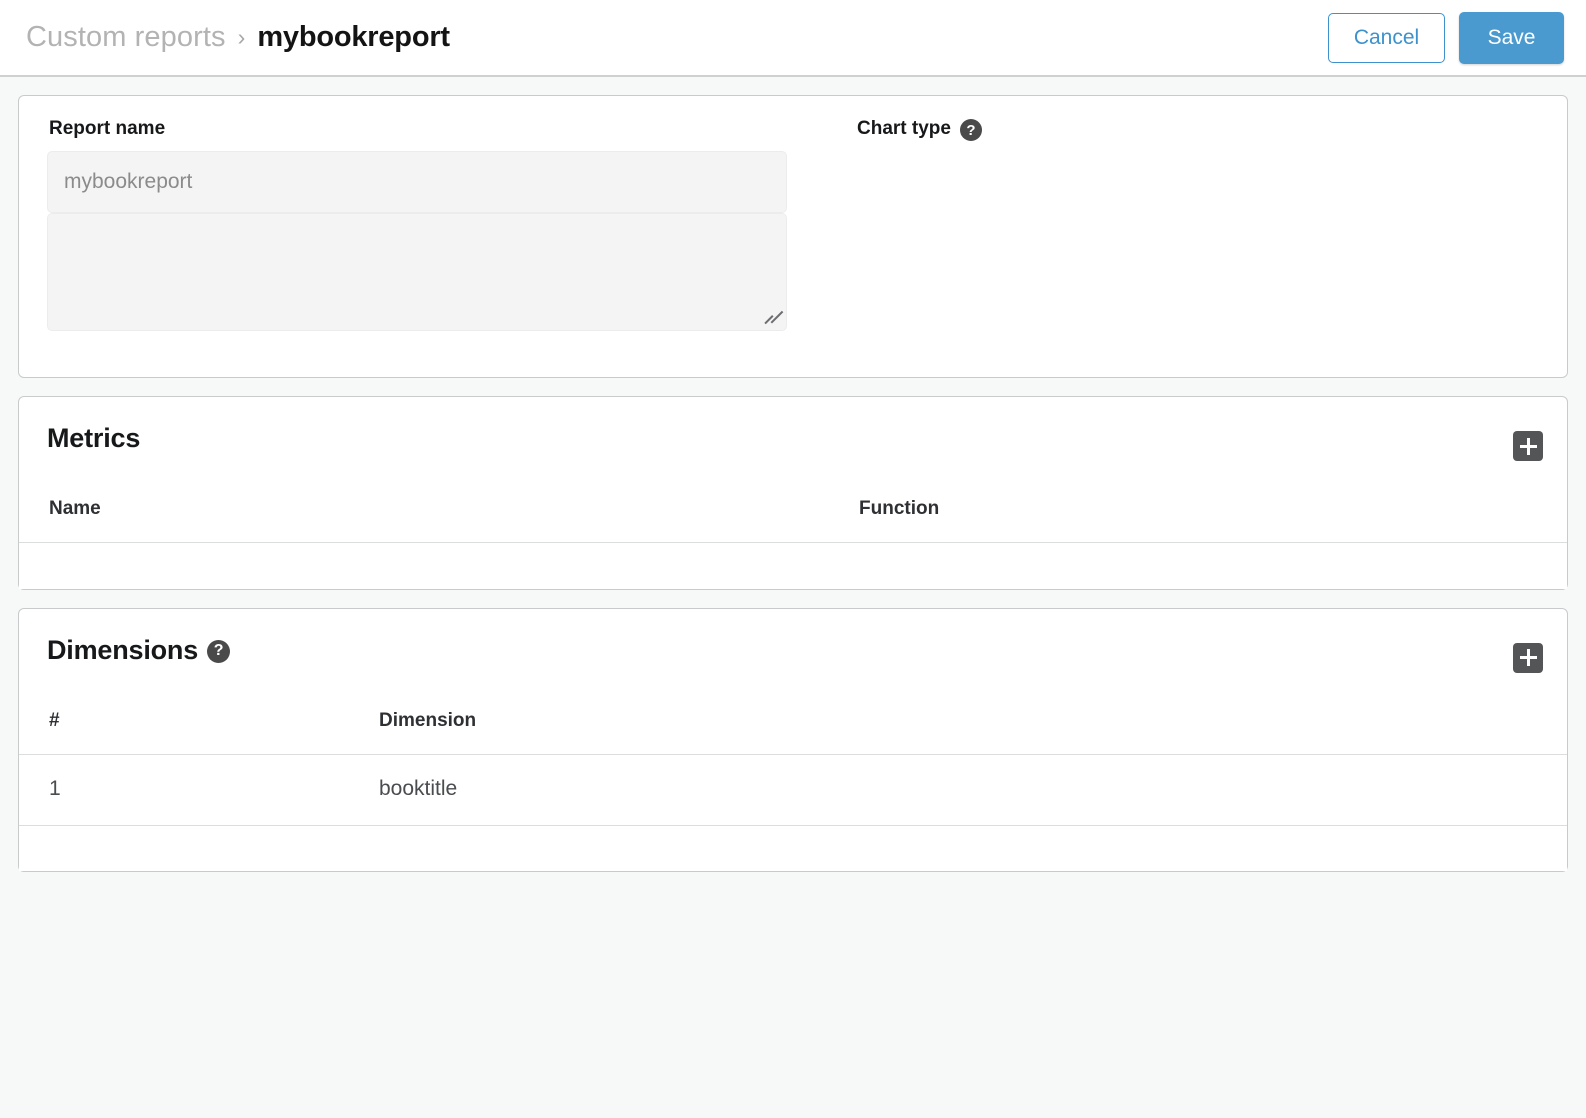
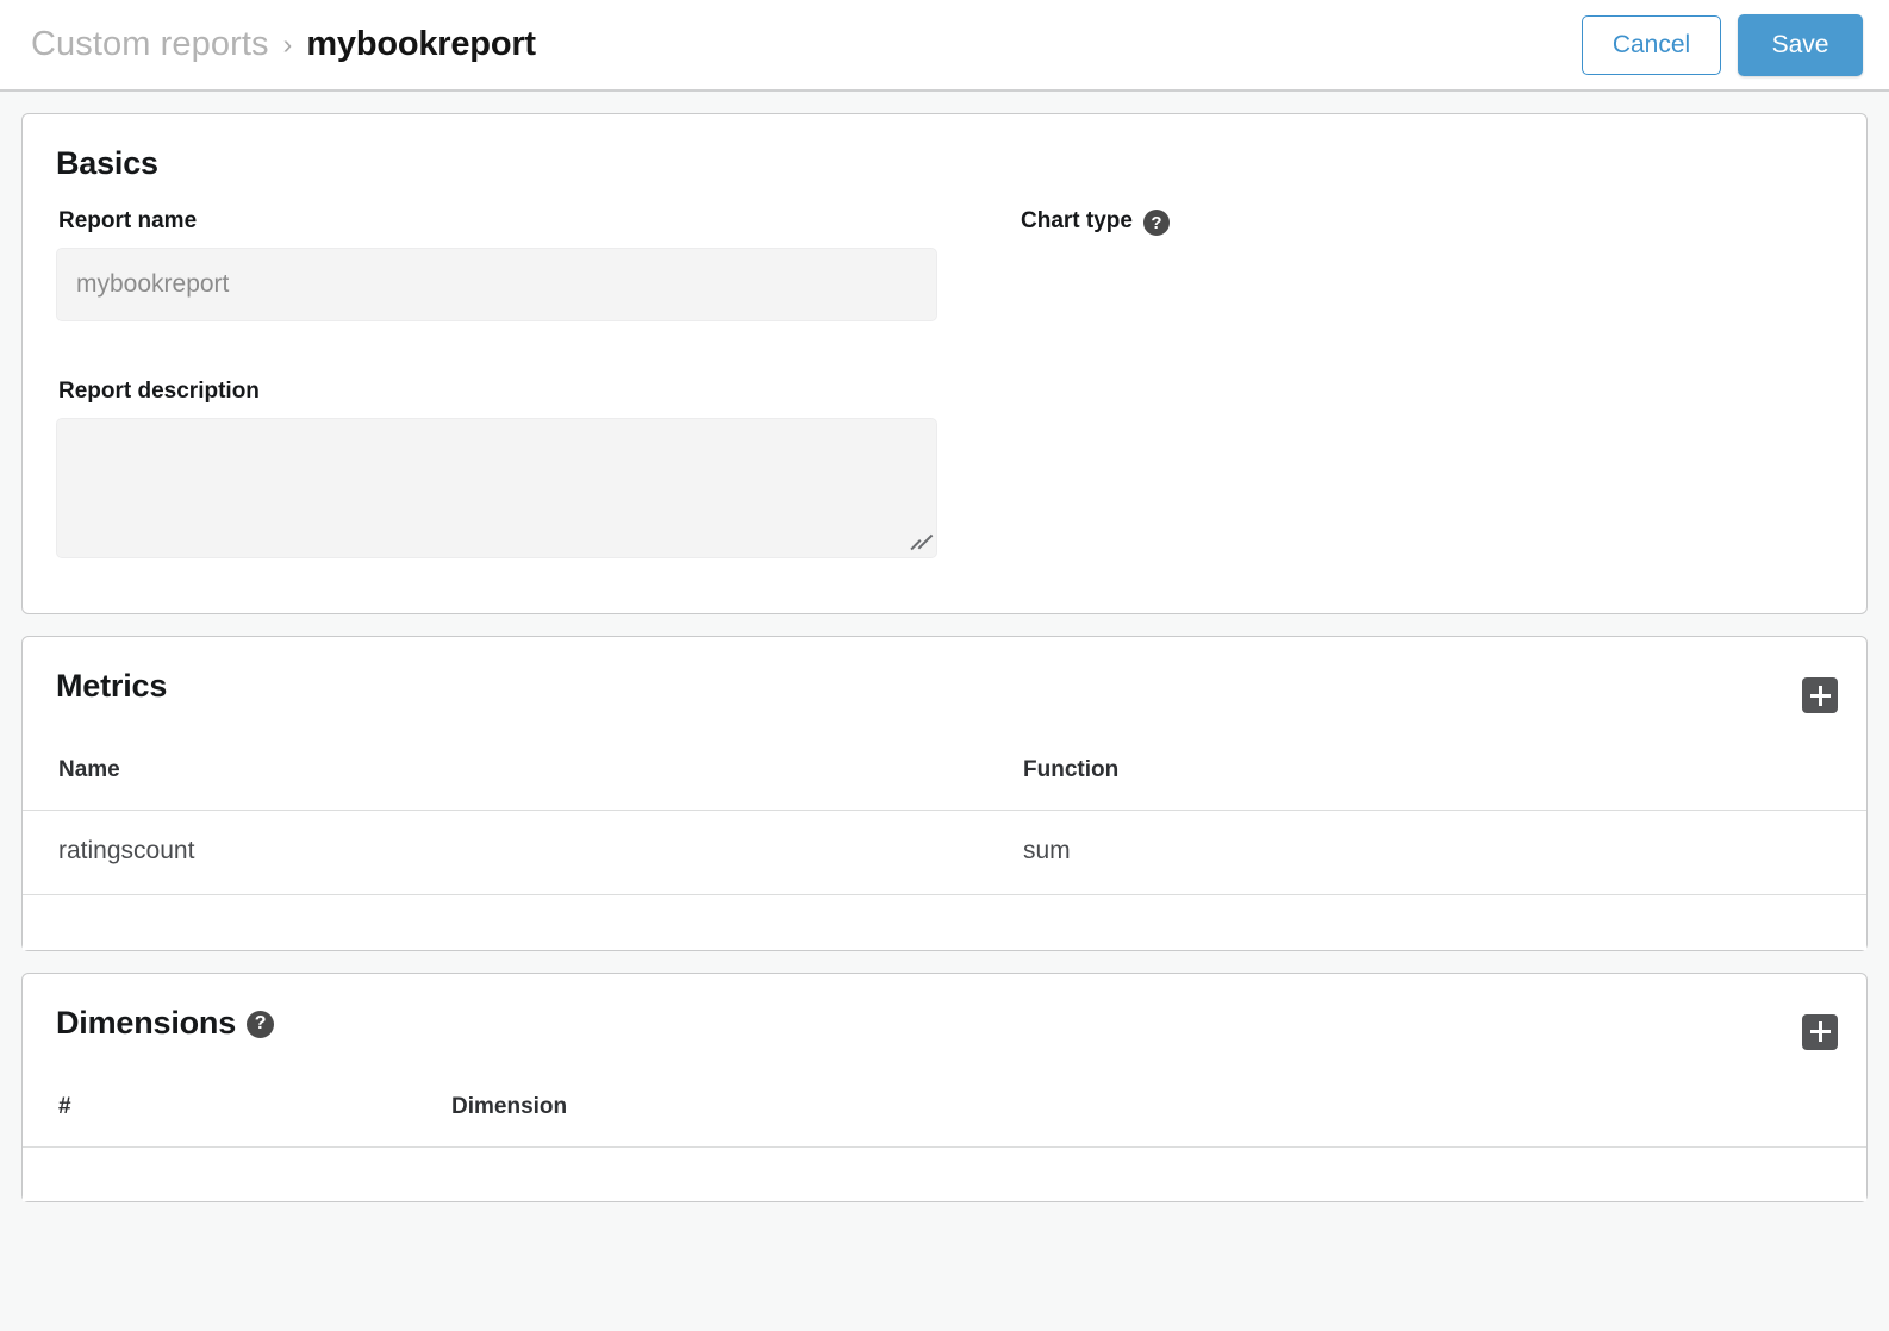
  Custom reports
  ›
  mybookreport
  Cancel
  Save
+ Basics
  Report name
  mybookreport
+ Report description
  Chart type
  ?
  Metrics
  Name	Function
+ ratingscount	sum
  Dimensions
  ?
  #	Dimension
- 1	booktitle
